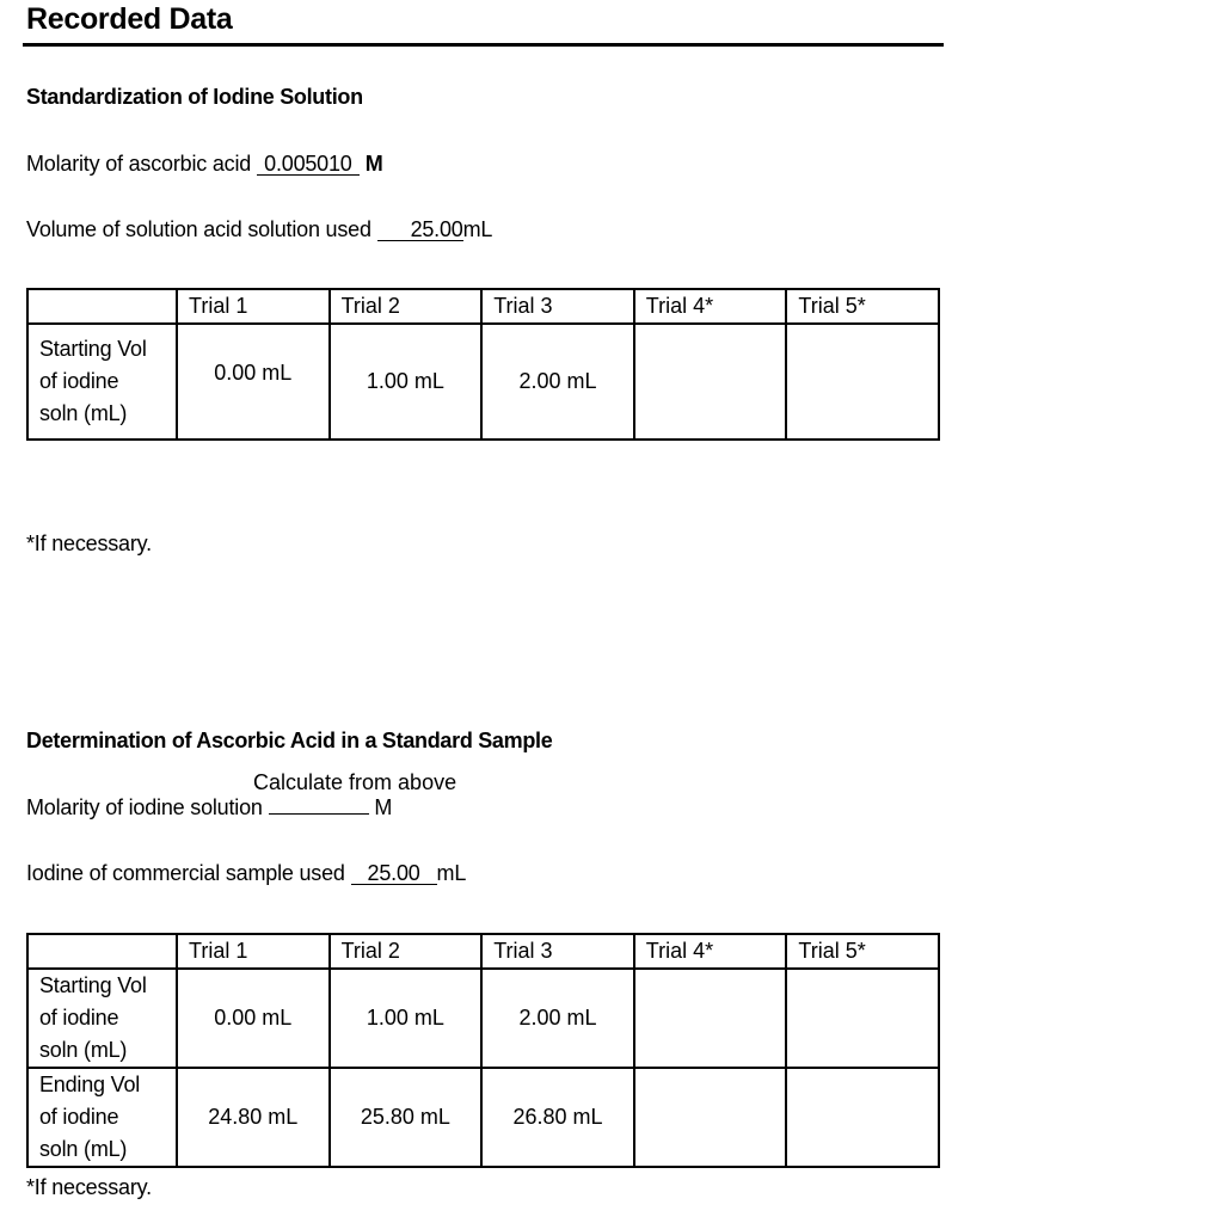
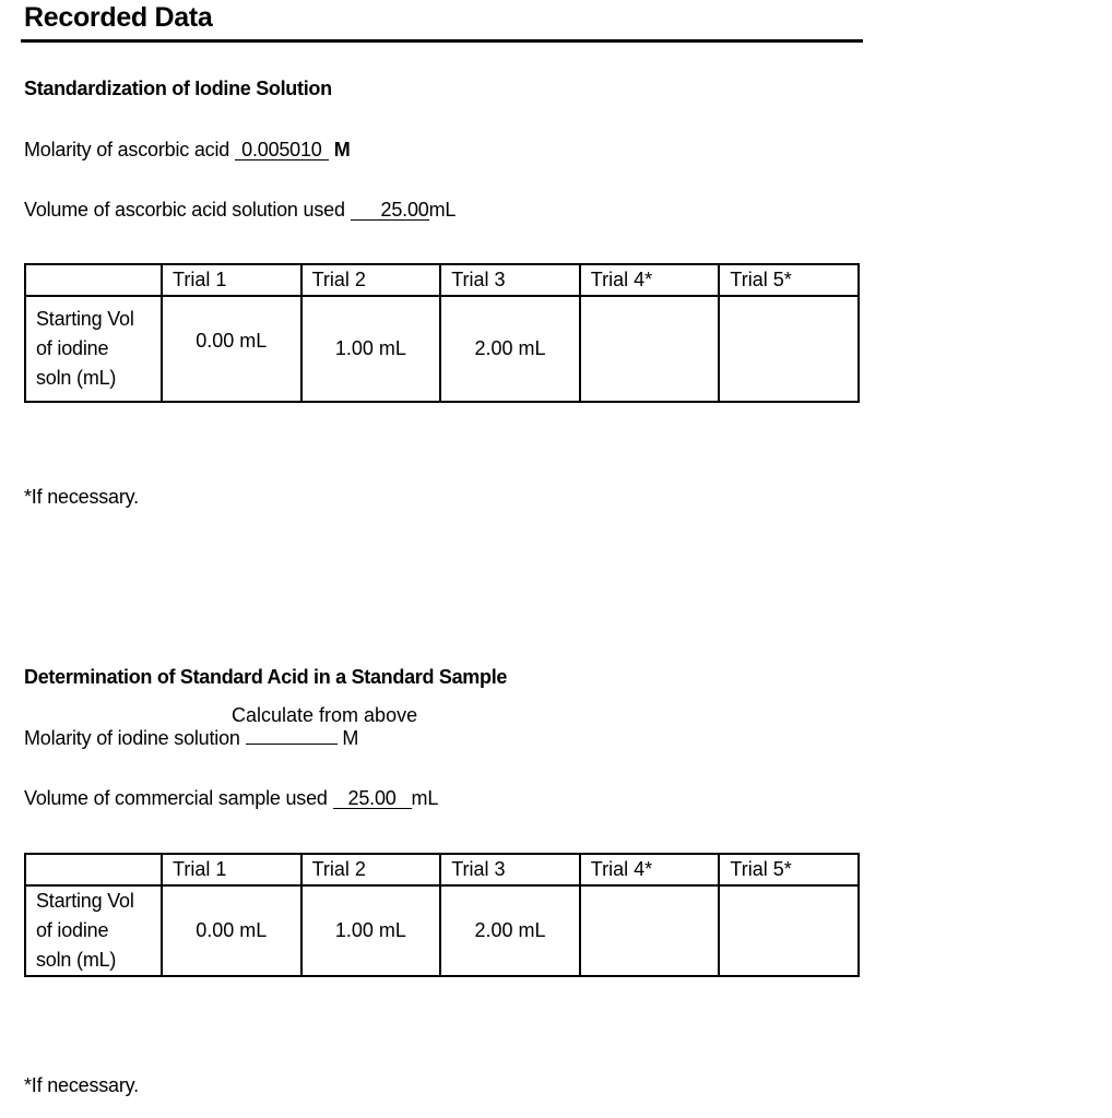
  Recorded Data
  Standardization of Iodine Solution
  Molarity of ascorbic acid 0.005010 M
- Volume of solution acid solution used 25.00mL
+ Volume of ascorbic acid solution used 25.00mL
  	Trial 1	Trial 2	Trial 3	Trial 4*	Trial 5*
  Starting Vol of iodine soln (mL)	0.00 mL	1.00 mL	2.00 mL
  *If necessary.
- Determination of Ascorbic Acid in a Standard Sample
+ Determination of Standard Acid in a Standard Sample
  Calculate from above
  Molarity of iodine solution M
- Iodine of commercial sample used 25.00 mL
+ Volume of commercial sample used 25.00 mL
  	Trial 1	Trial 2	Trial 3	Trial 4*	Trial 5*
  Starting Vol of iodine soln (mL)	0.00 mL	1.00 mL	2.00 mL
- Ending Vol of iodine soln (mL)	24.80 mL	25.80 mL	26.80 mL
  *If necessary.
